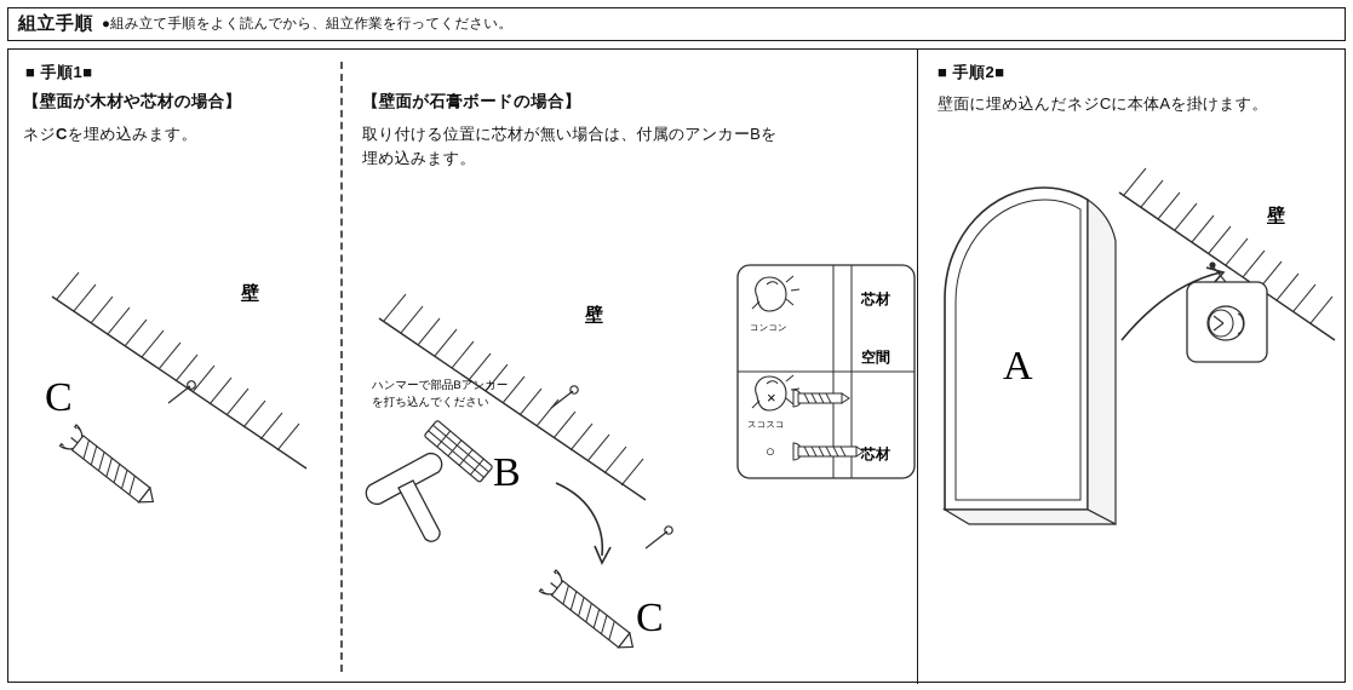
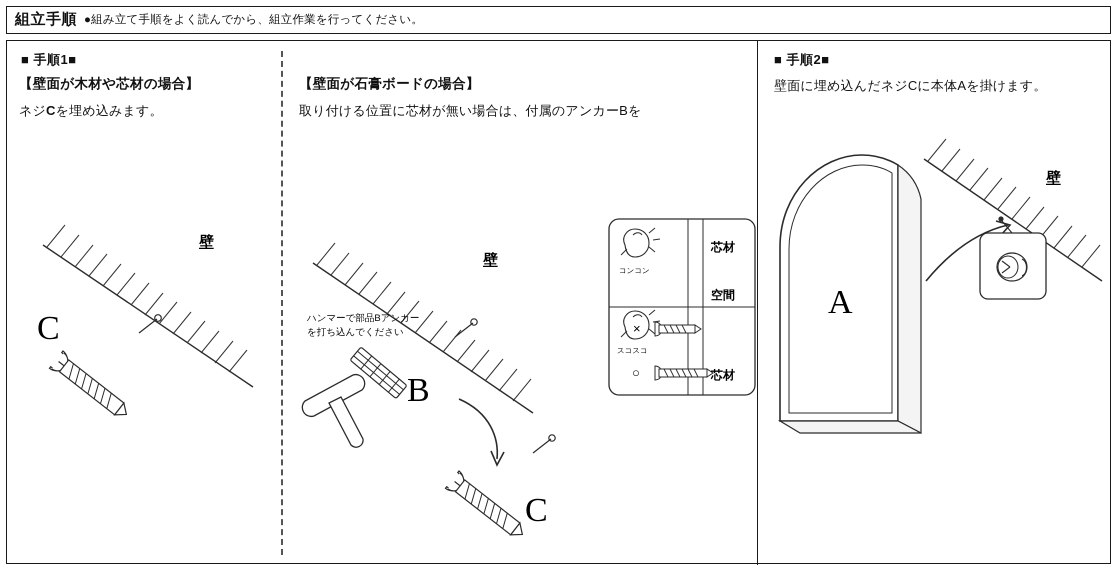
  組立手順
  ●組み立て手順をよく読んでから、組立作業を行ってください。
  ■ 手順1■
  【壁面が木材や芯材の場合】
  ネジCを埋め込みます。
  壁
  C
  【壁面が石膏ボードの場合】
  取り付ける位置に芯材が無い場合は、付属のアンカーBを
- 埋め込みます。
  壁
  ハンマーで部品Bアンカー
  を打ち込んでください
  B
  C
  コンコン
  芯材
  スコスコ
  空間
  ×
  ○
  芯材
  ■ 手順2■
  壁面に埋め込んだネジCに本体Aを掛けます。
  壁
  A
